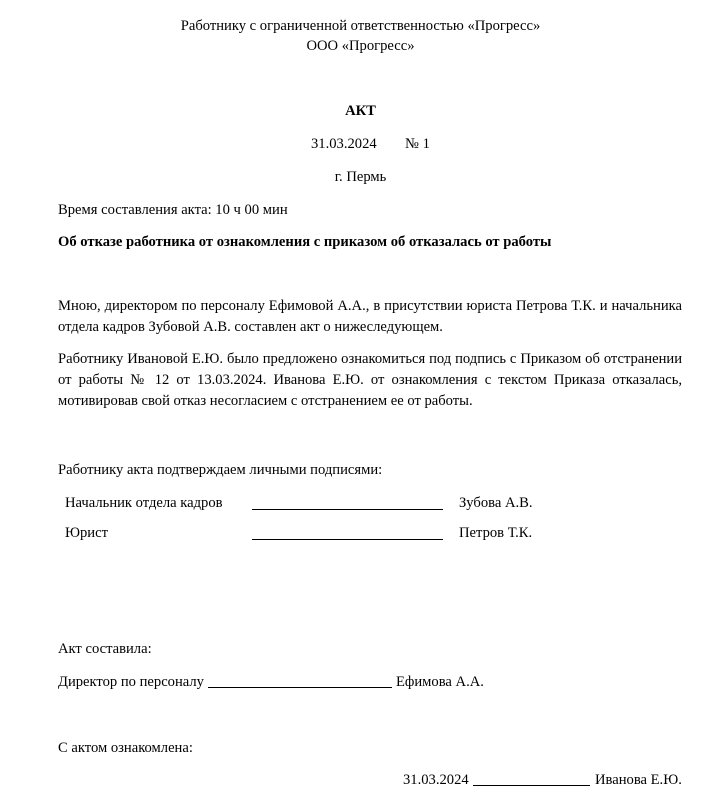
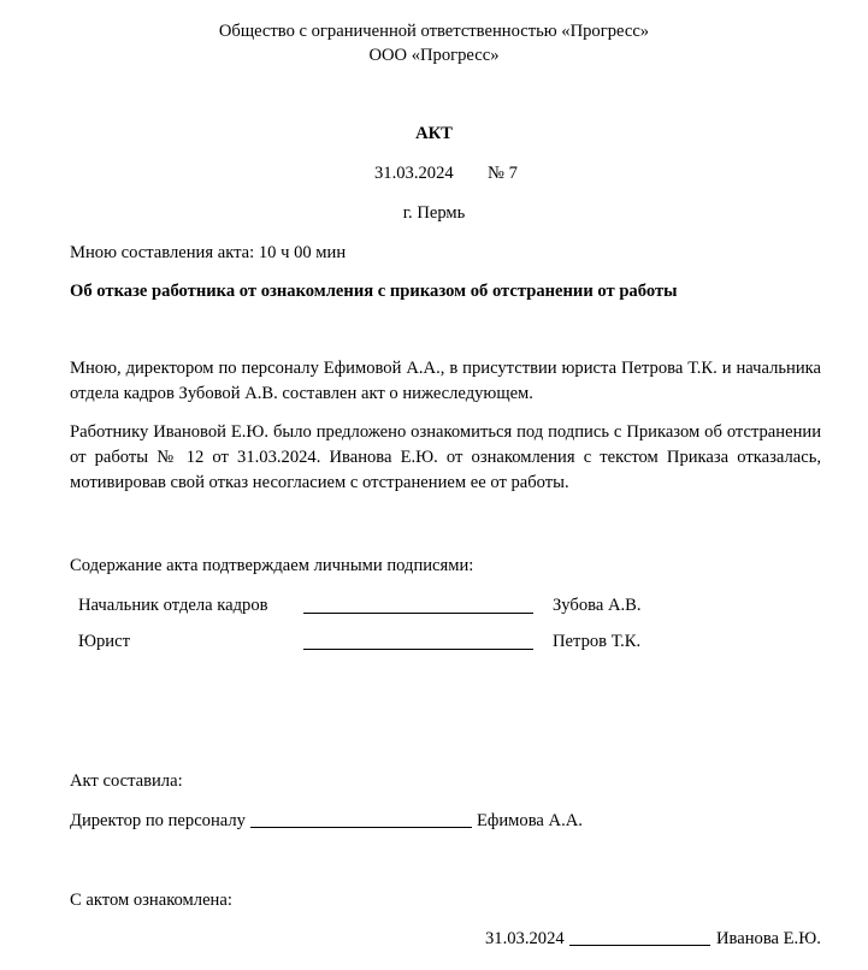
- Работнику с ограниченной ответственностью «Прогресс»
+ Общество с ограниченной ответственностью «Прогресс»
  ООО «Прогресс»
  АКТ
  31.03.2024
- № 1
+ № 7
  г. Пермь
- Время составления акта: 10 ч 00 мин
+ Мною составления акта: 10 ч 00 мин
- Об отказе работника от ознакомления с приказом об отказалась от работы
+ Об отказе работника от ознакомления с приказом об отстранении от работы
  Мною, директором по персоналу Ефимовой А.А., в присутствии юриста Петрова Т.К. и начальника отдела кадров Зубовой А.В. составлен акт о нижеследующем.
- Работнику Ивановой Е.Ю. было предложено ознакомиться под подпись с Приказом об отстранении от работы № 12 от 13.03.2024. Иванова Е.Ю. от ознакомления с текстом Приказа отказалась, мотивировав свой отказ несогласием с отстранением ее от работы.
+ Работнику Ивановой Е.Ю. было предложено ознакомиться под подпись с Приказом об отстранении от работы № 12 от 31.03.2024. Иванова Е.Ю. от ознакомления с текстом Приказа отказалась, мотивировав свой отказ несогласием с отстранением ее от работы.
- Работнику акта подтверждаем личными подписями:
+ Содержание акта подтверждаем личными подписями:
  Начальник отдела кадров
  Зубова А.В.
  Юрист
  Петров Т.К.
  Акт составила:
  Директор по персоналу
  Ефимова А.А.
  С актом ознакомлена:
  31.03.2024
  Иванова Е.Ю.
